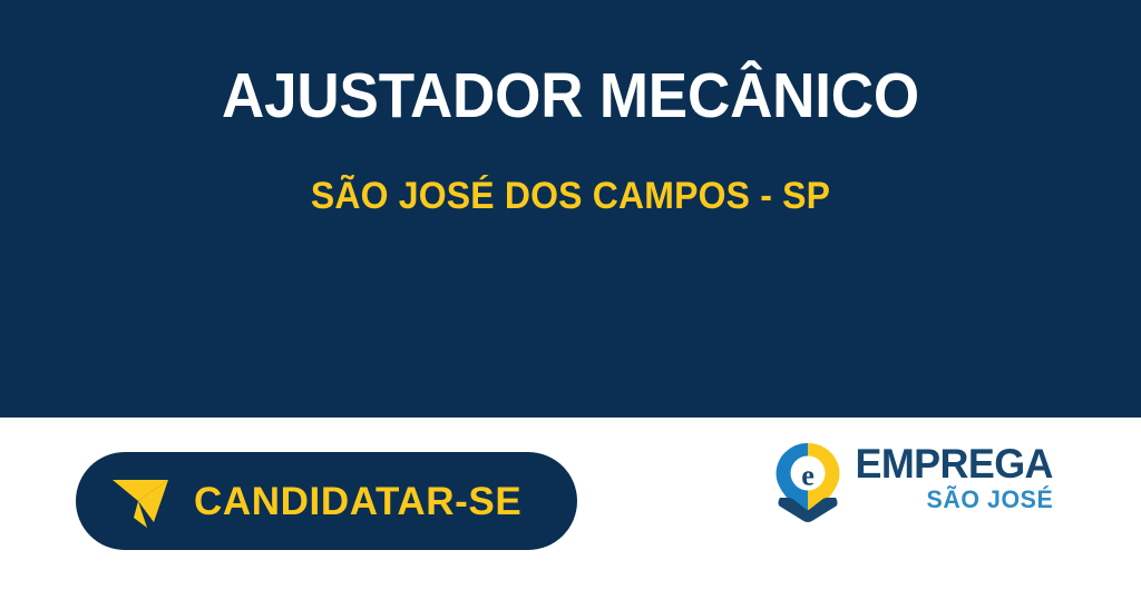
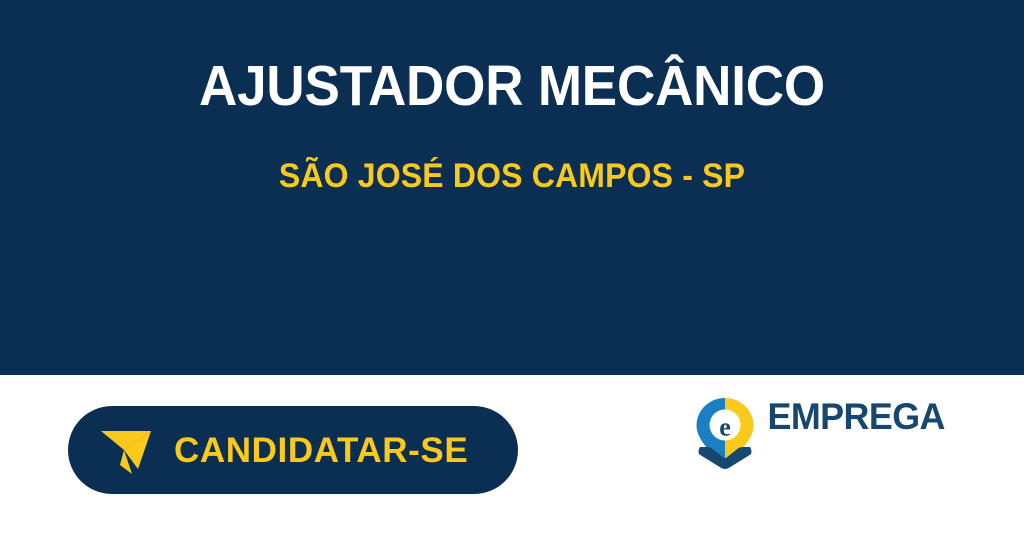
  AJUSTADOR MECÂNICO
  SÃO JOSÉ DOS CAMPOS - SP
  CANDIDATAR-SE
  e
  EMPREGA
- SÃO JOSÉ
